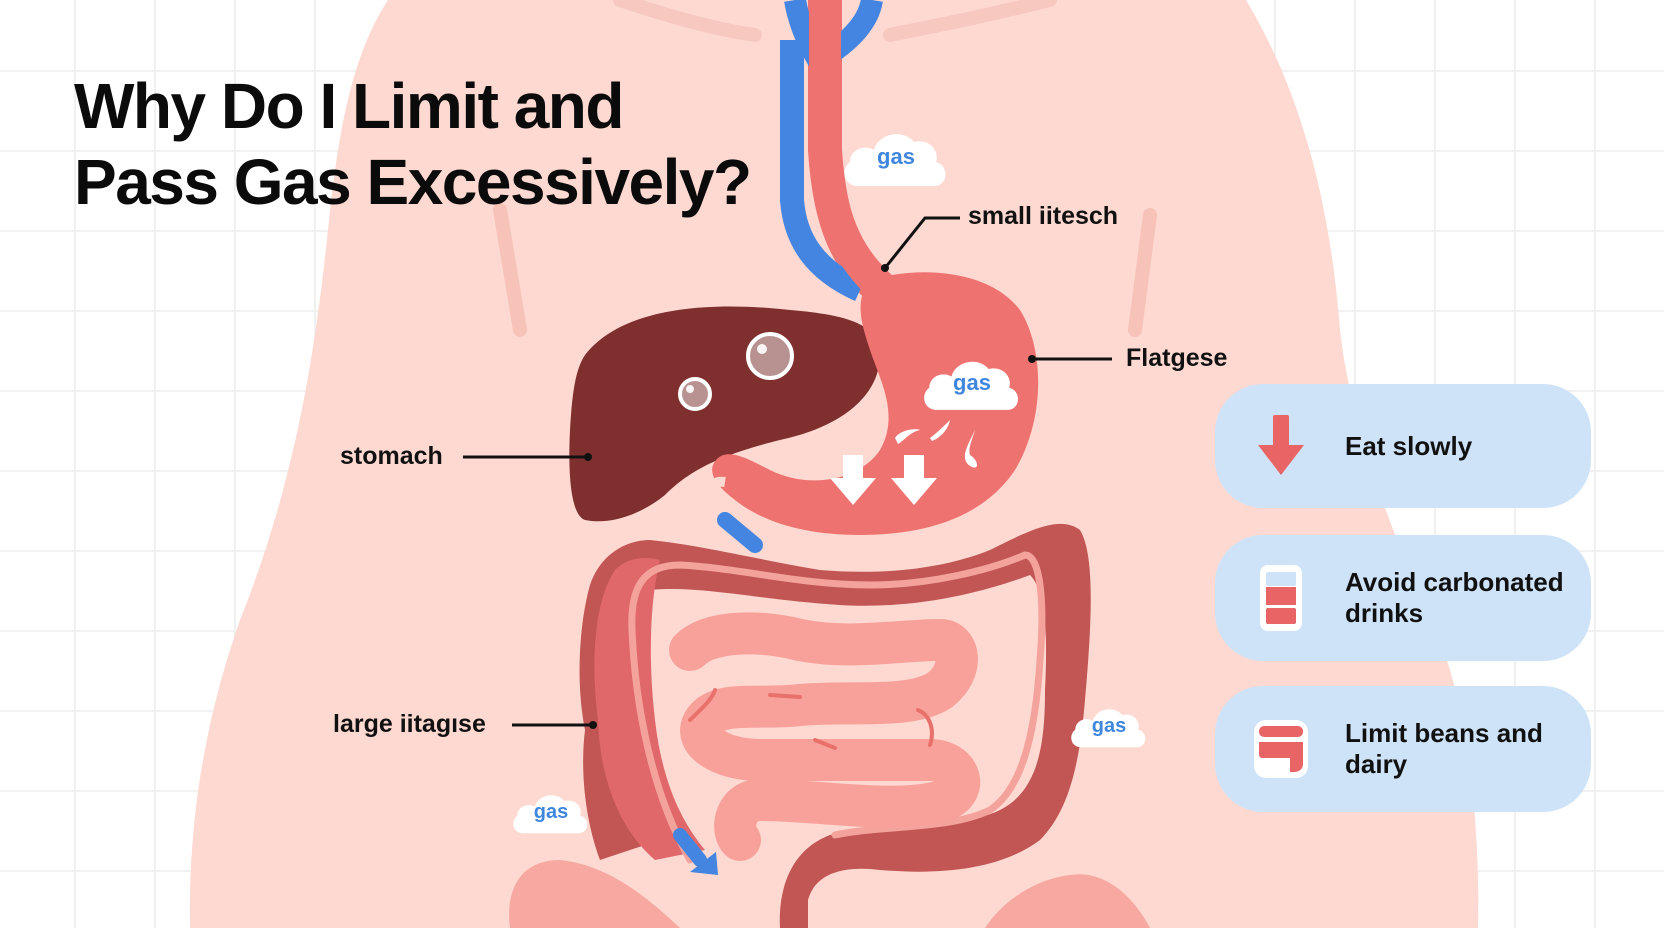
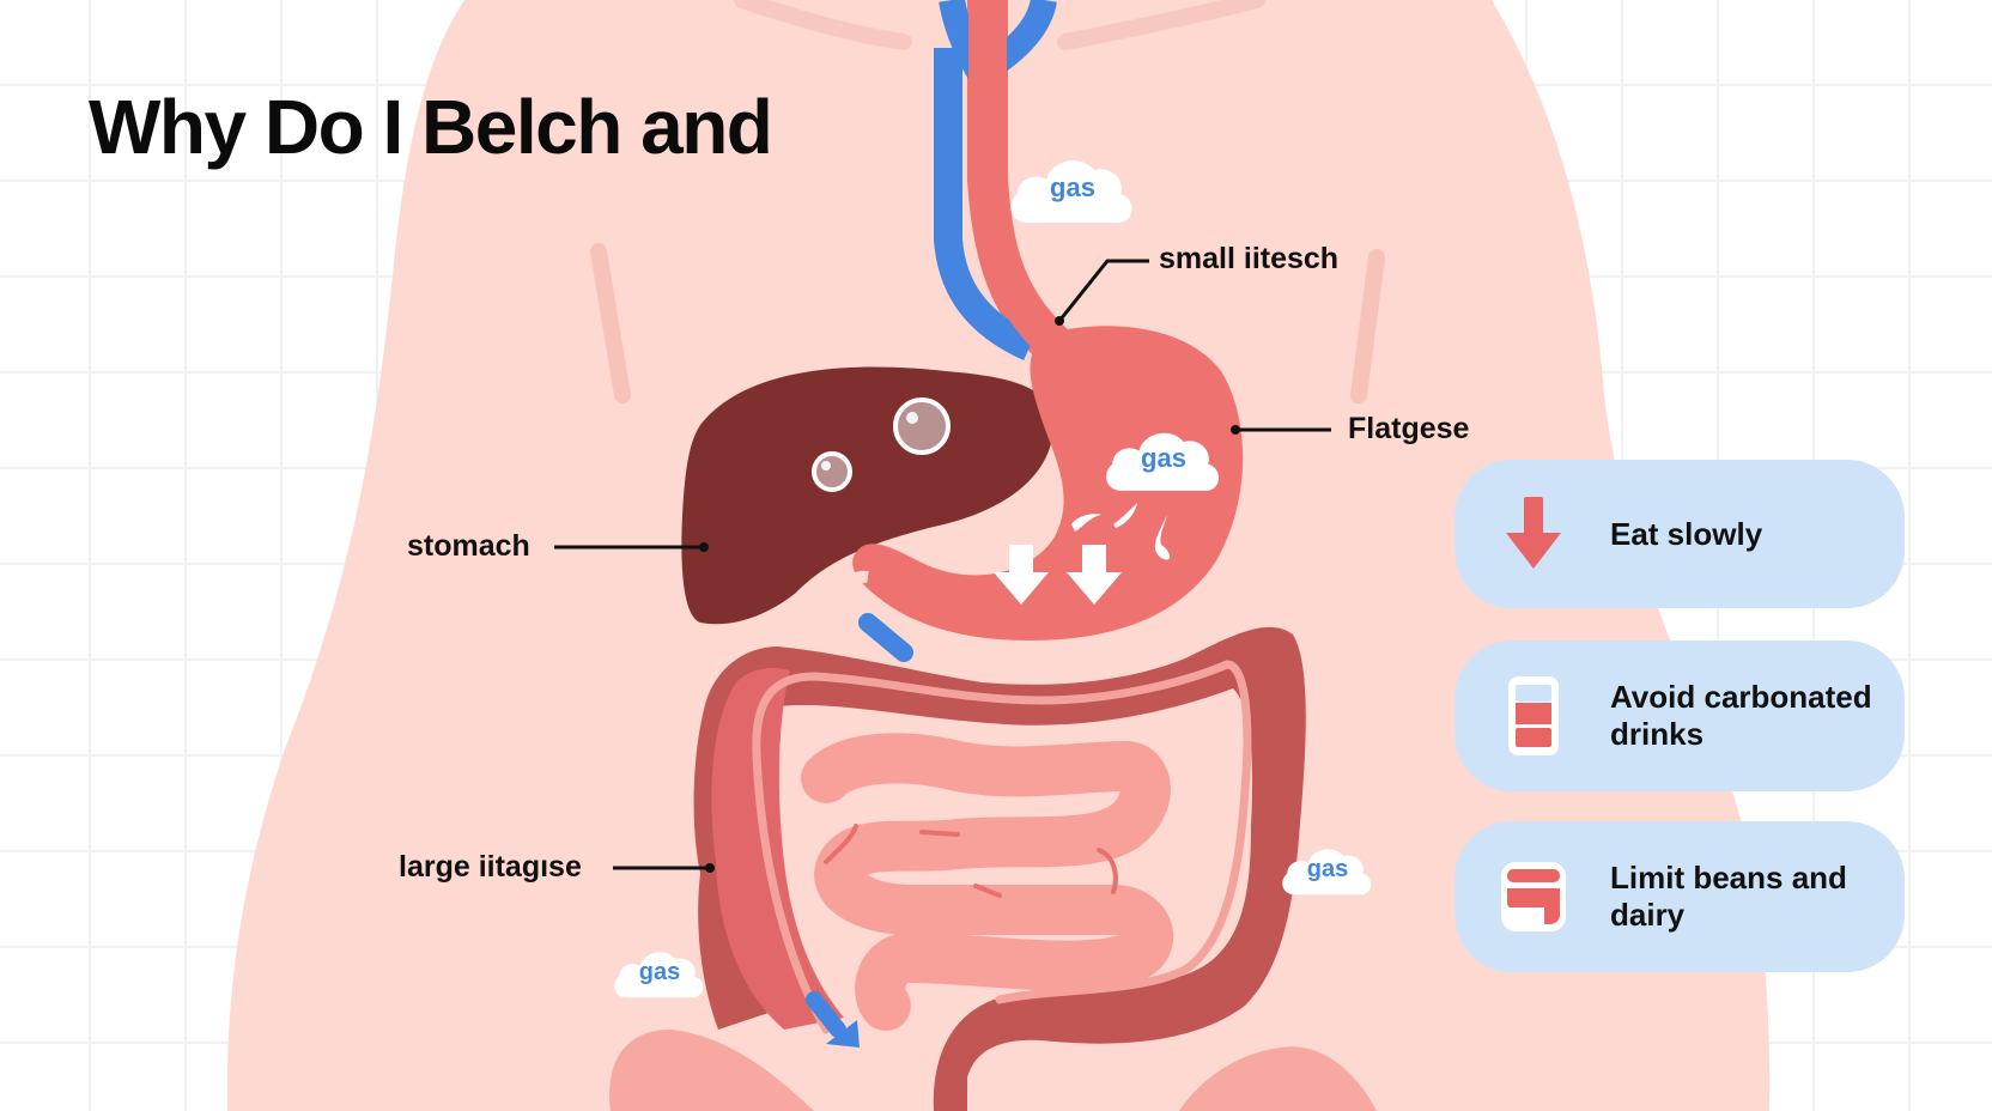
- Why Do I Limit and
+ Why Do I Belch and
- Pass Gas Excessively?
  small iitesch
  Flatgese
  stomach
  large iitagıse
  gas
  gas
  gas
  gas
  Eat slowly
  Avoid carbonated drinks
  Limit beans and dairy
